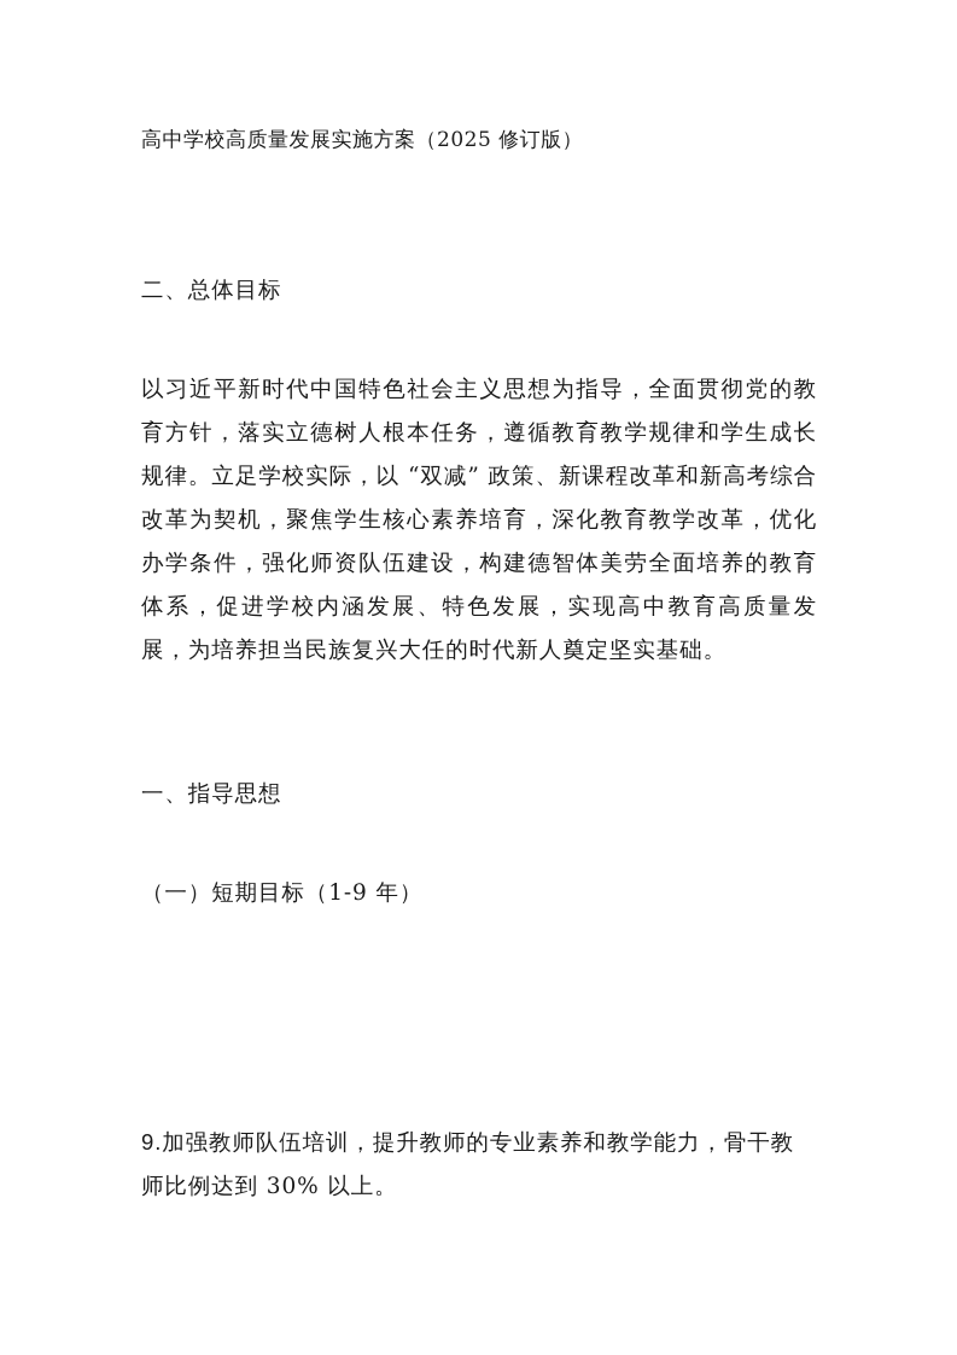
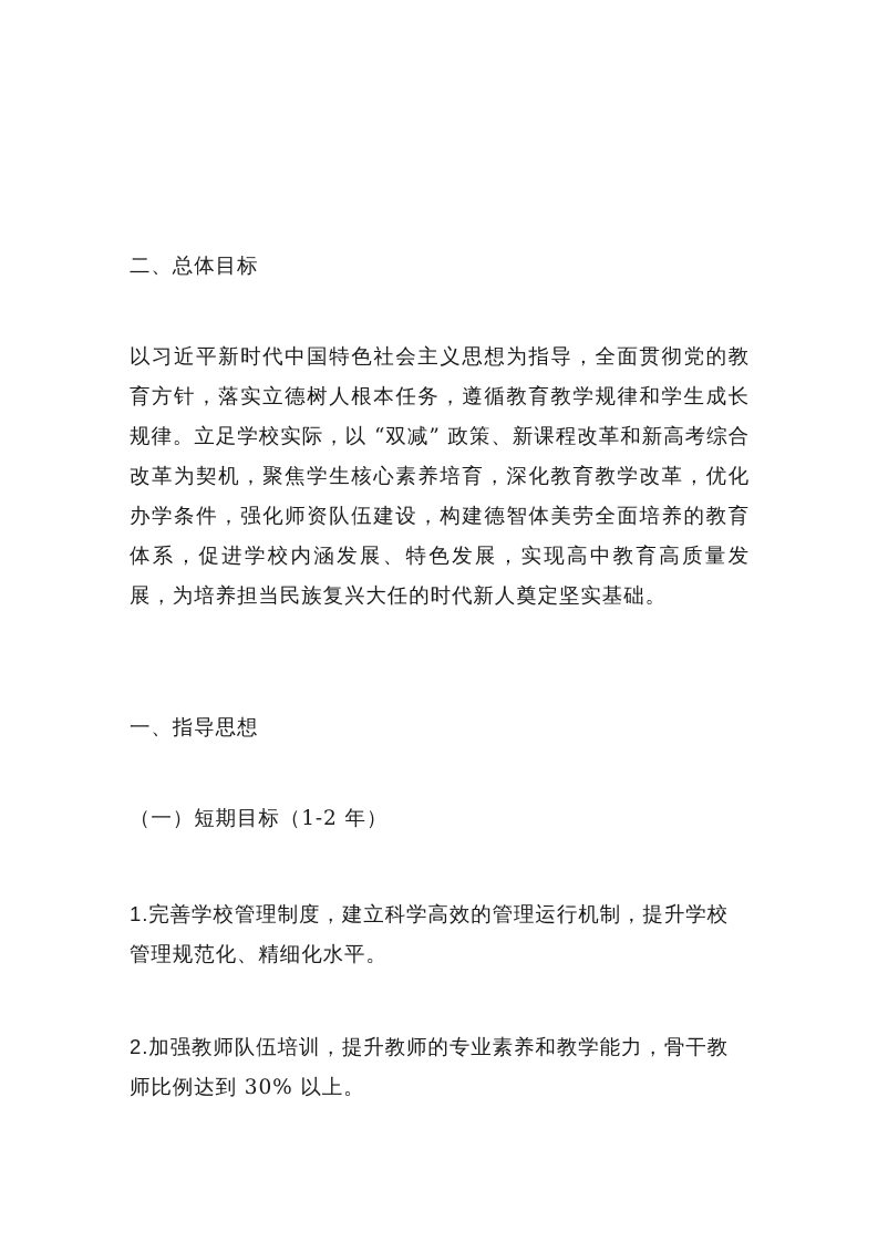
- 高中学校高质量发展实施方案（2025 修订版）
  二、总体目标
  以习近平新时代中国特色社会主义思想为指导，全面贯彻党的教育方针，落实立德树人根本任务，遵循教育教学规律和学生成长规律。立足学校实际，以 “双减” 政策、新课程改革和新高考综合改革为契机，聚焦学生核心素养培育，深化教育教学改革，优化办学条件，强化师资队伍建设，构建德智体美劳全面培养的教育体系，促进学校内涵发展、特色发展，实现高中教育高质量发展，为培养担当民族复兴大任的时代新人奠定坚实基础。
  一、指导思想
- （一）短期目标（1-9 年）
+ （一）短期目标（1-2 年）
+ 1.完善学校管理制度，建立科学高效的管理运行机制，提升学校管理规范化、精细化水平。
- 9.加强教师队伍培训，提升教师的专业素养和教学能力，骨干教师比例达到 30% 以上。
+ 2.加强教师队伍培训，提升教师的专业素养和教学能力，骨干教师比例达到 30% 以上。
